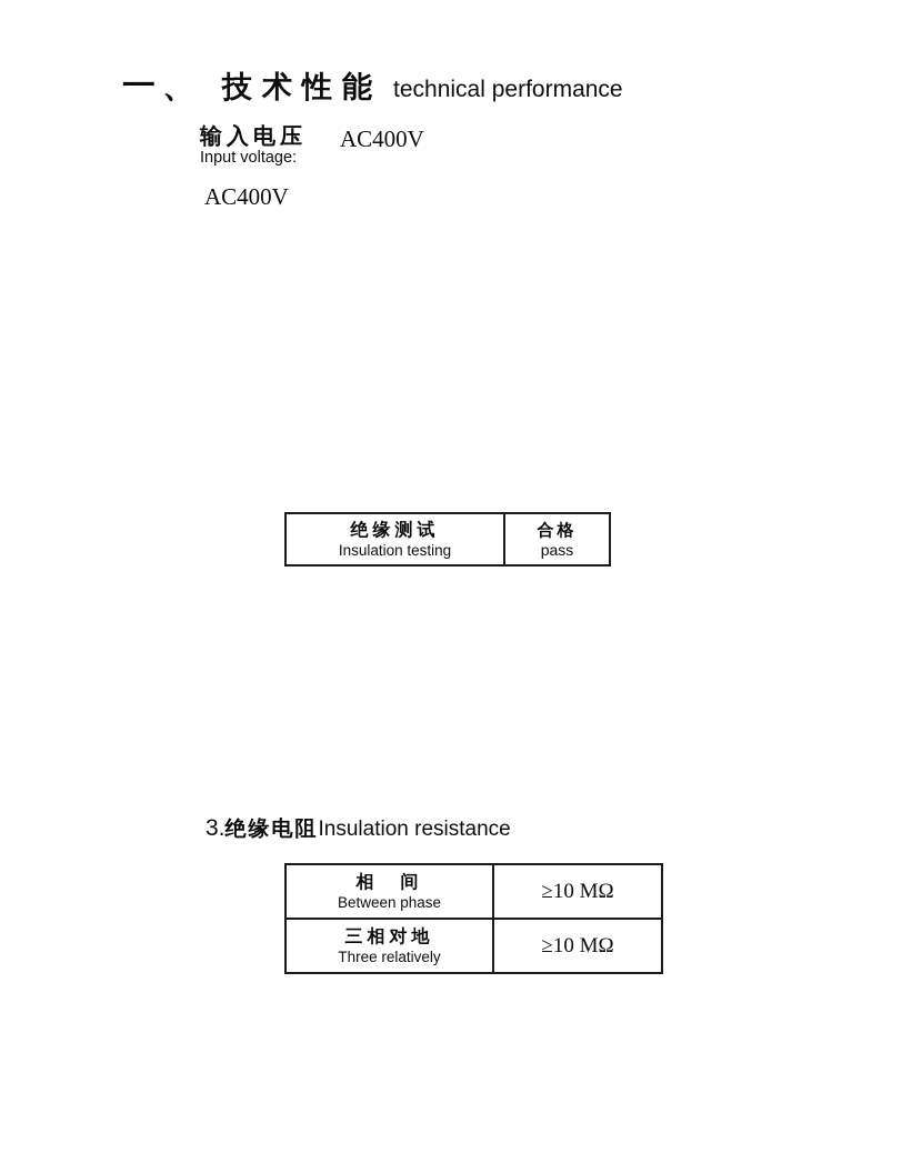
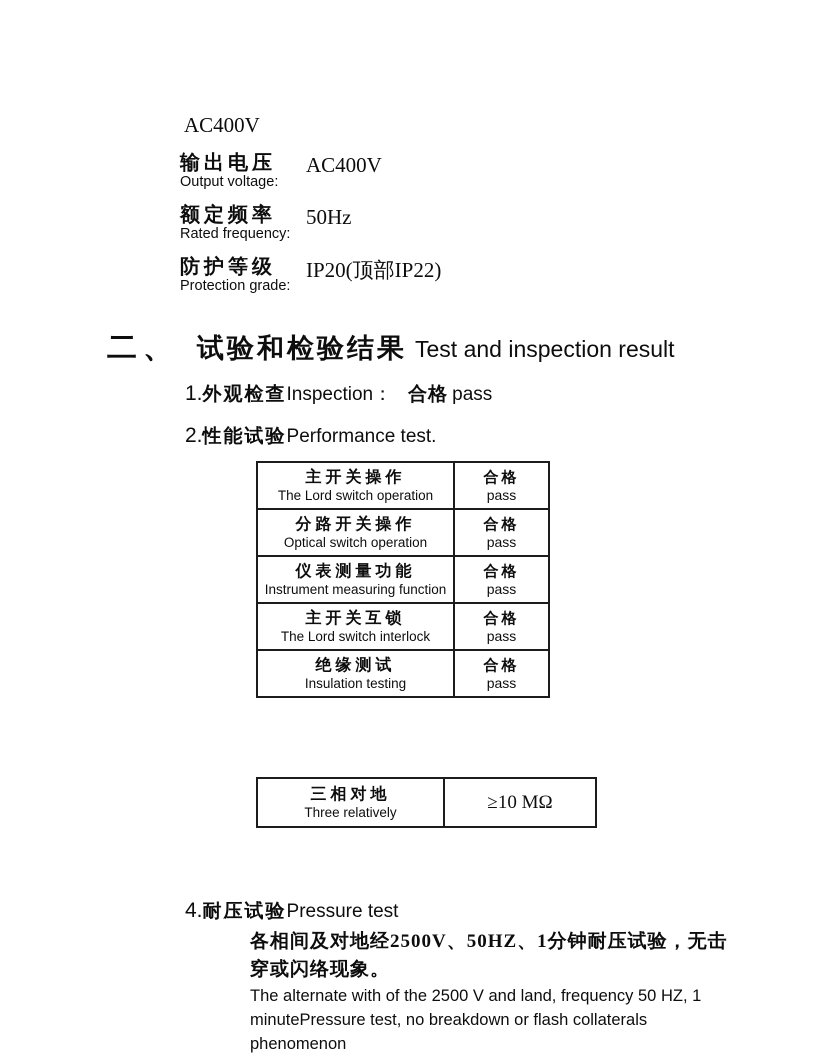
- 一、
- 技术性能
- technical performance
- 输入电压
- Input voltage:
  AC400V
+ 输出电压
+ Output voltage:
  AC400V
+ 额定频率
+ Rated frequency:
+ 50Hz
+ 防护等级
+ Protection grade:
+ IP20(顶部IP22)
+ 二、
+ 试验和检验结果
+ Test and inspection result
+ 1.外观检查Inspection： 合格 pass
+ 2.性能试验Performance test.
+ 主开关操作 The Lord switch operation	合格 pass
+ 分路开关操作 Optical switch operation	合格 pass
+ 仪表测量功能 Instrument measuring function	合格 pass
+ 主开关互锁 The Lord switch interlock	合格 pass
  绝缘测试 Insulation testing	合格 pass
- 3.绝缘电阻Insulation resistance
- 相 间 Between phase	≥10 MΩ
  三相对地 Three relatively	≥10 MΩ
+ 4.耐压试验Pressure test
+ 各相间及对地经2500V、50HZ、1分钟耐压试验，无击穿或闪络现象。
+ The alternate with of the 2500 V and land, frequency 50 HZ, 1 minutePressure test, no breakdown or flash collaterals phenomenon
